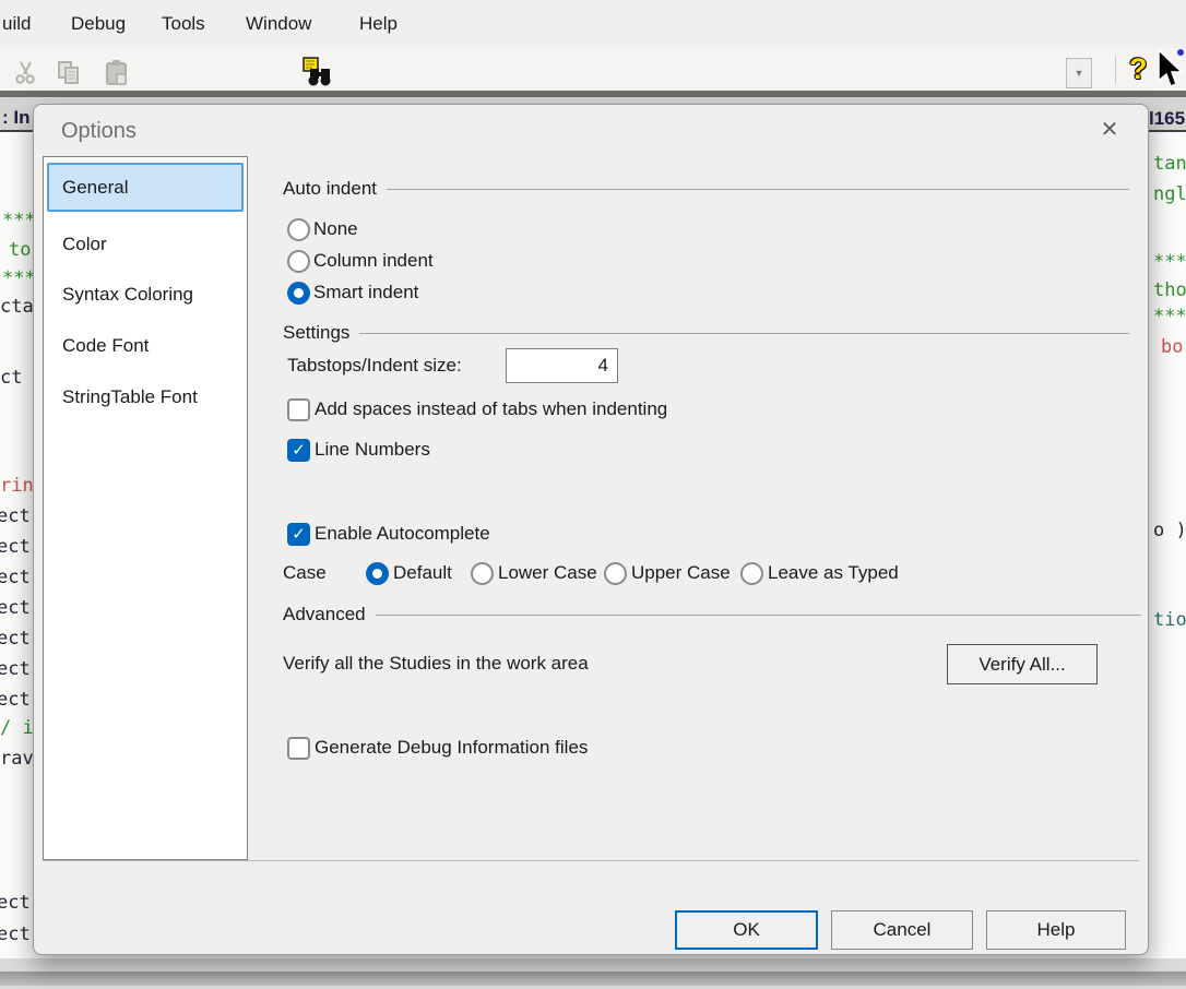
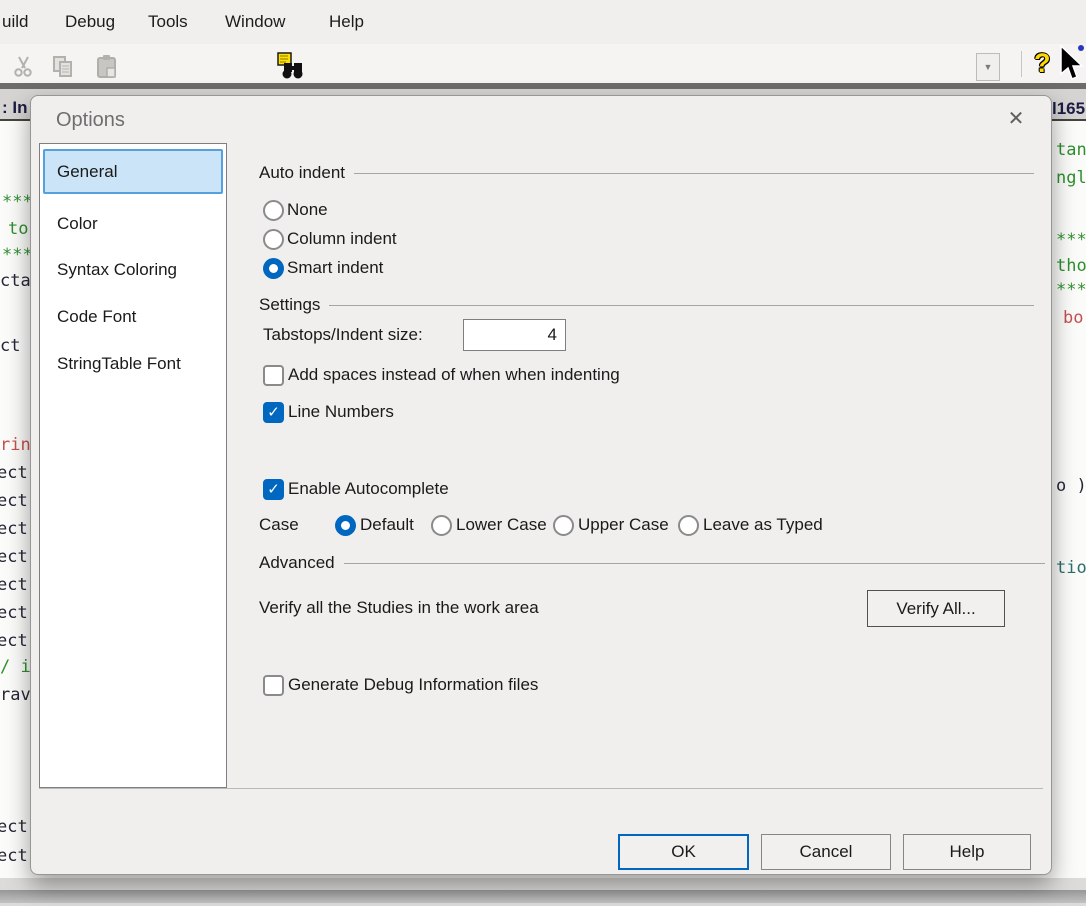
  uild
  Debug
  Tools
  Window
  Help
  ▼
  ?
  : In
  l165
  ***
  to
  ***
  cta
  ct
  rin
  ect
  ect
  ect
  ect
  ect
  ect
  ect
  / i
  rav
  ect
  ect
  tan
  ngl
  ***
  tho
  ***
  bo
  o )
  tio
  Options
  ✕
  General
  Color
  Syntax Coloring
  Code Font
  StringTable Font
  Auto indent
  None
  Column indent
  Smart indent
  Settings
  Tabstops/Indent size:
  4
- Add spaces instead of tabs when indenting
+ Add spaces instead of when when indenting
  ✓
  Line Numbers
  ✓
  Enable Autocomplete
  Case
  Default
  Lower Case
  Upper Case
  Leave as Typed
  Advanced
  Verify all the Studies in the work area
  Verify All...
  Generate Debug Information files
  OK
  Cancel
  Help
